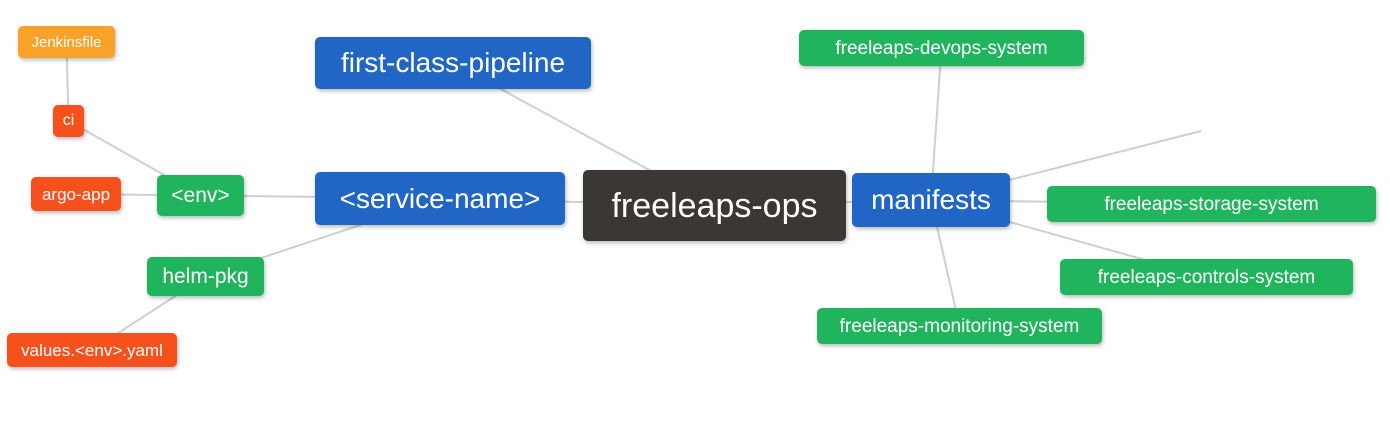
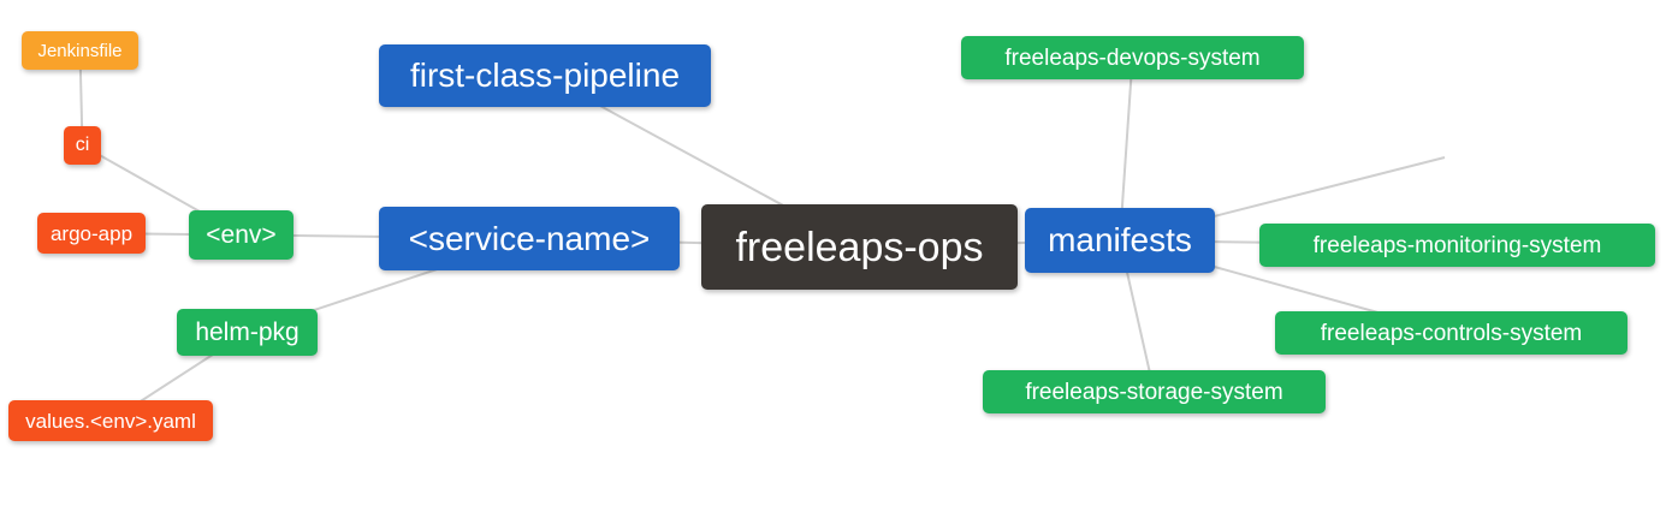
  Jenkinsfile
  ci
  argo-app
  <env>
  helm-pkg
  values.<env>.yaml
  first-class-pipeline
  <service-name>
  freeleaps-ops
  manifests
  freeleaps-devops-system
- freeleaps-storage-system
+ freeleaps-monitoring-system
  freeleaps-controls-system
- freeleaps-monitoring-system
+ freeleaps-storage-system
